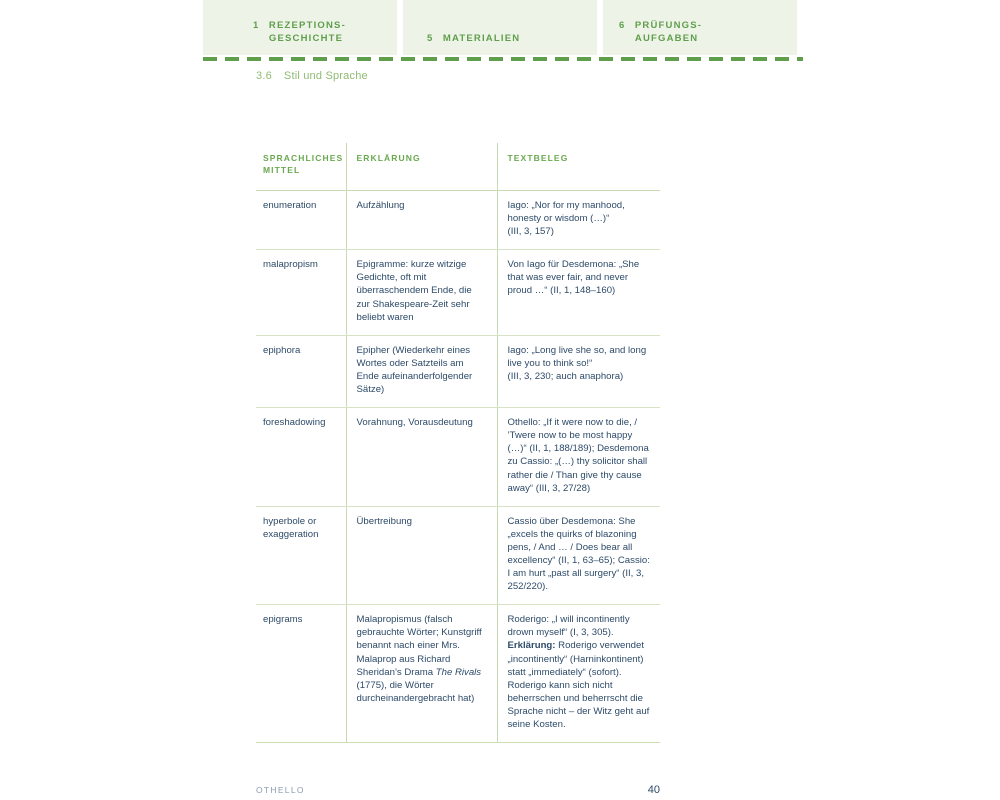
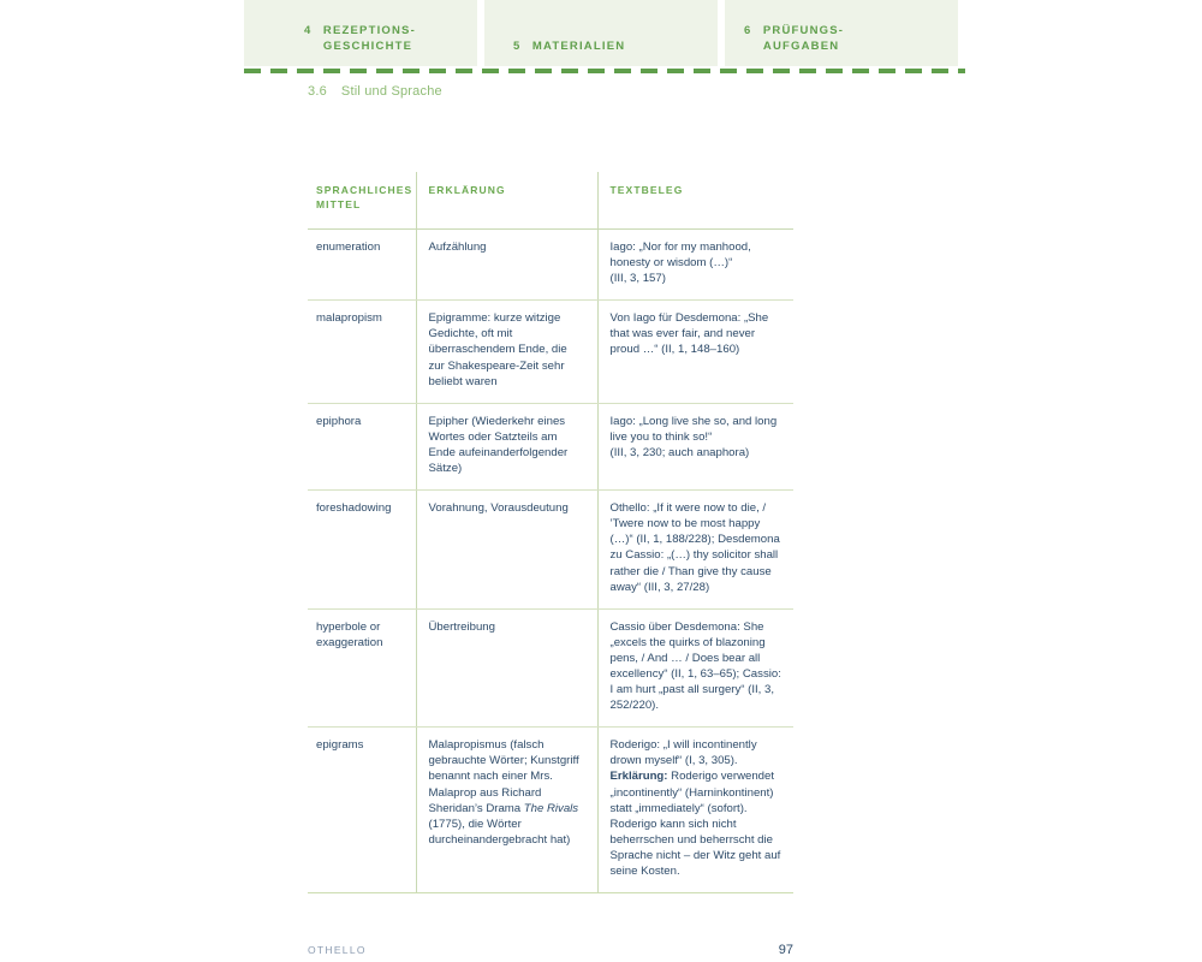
- 1
+ 4
  REZEPTIONS-
  GESCHICHTE
  5
  MATERIALIEN
  6
  PRÜFUNGS-
  AUFGABEN
  3.6 Stil und Sprache
  SPRACHLICHES MITTEL	ERKLÄRUNG	TEXTBELEG
  enumeration	Aufzählung	Iago: „Nor for my manhood, honesty or wisdom (…)“(III, 3, 157)
  malapropism	Epigramme: kurze witzige Gedichte, oft mit überraschendem Ende, die zur Shakespeare-Zeit sehr beliebt waren	Von Iago für Desdemona: „She that was ever fair, and never proud …“ (II, 1, 148–160)
  epiphora	Epipher (Wiederkehr eines Wortes oder Satzteils am Ende aufeinanderfolgender Sätze)	Iago: „Long live she so, and long live you to think so!“(III, 3, 230; auch anaphora)
- foreshadowing	Vorahnung, Vorausdeutung	Othello: „If it were now to die, / ’Twere now to be most happy (…)“ (II, 1, 188/189); Desdemona zu Cassio: „(…) thy solicitor shall rather die / Than give thy cause away“ (III, 3, 27/28)
+ foreshadowing	Vorahnung, Vorausdeutung	Othello: „If it were now to die, / ’Twere now to be most happy (…)“ (II, 1, 188/228); Desdemona zu Cassio: „(…) thy solicitor shall rather die / Than give thy cause away“ (III, 3, 27/28)
  hyperbole or exaggeration	Übertreibung	Cassio über Desdemona: She „excels the quirks of blazoning pens, / And … / Does bear all excellency“ (II, 1, 63–65); Cassio: I am hurt „past all surgery“ (II, 3, 252/220).
  epigrams	Malapropismus (falsch gebrauchte Wörter; Kunstgriff benannt nach einer Mrs. Malaprop aus Richard Sheridan’s Drama The Rivals (1775), die Wörter durcheinandergebracht hat)	Roderigo: „I will incontinently drown myself“ (I, 3, 305). Erklärung: Roderigo verwendet „incontinently“ (Harninkontinent) statt „immediately“ (sofort). Roderigo kann sich nicht beherrschen und beherrscht die Sprache nicht – der Witz geht auf seine Kosten.
  OTHELLO
- 40
+ 97
